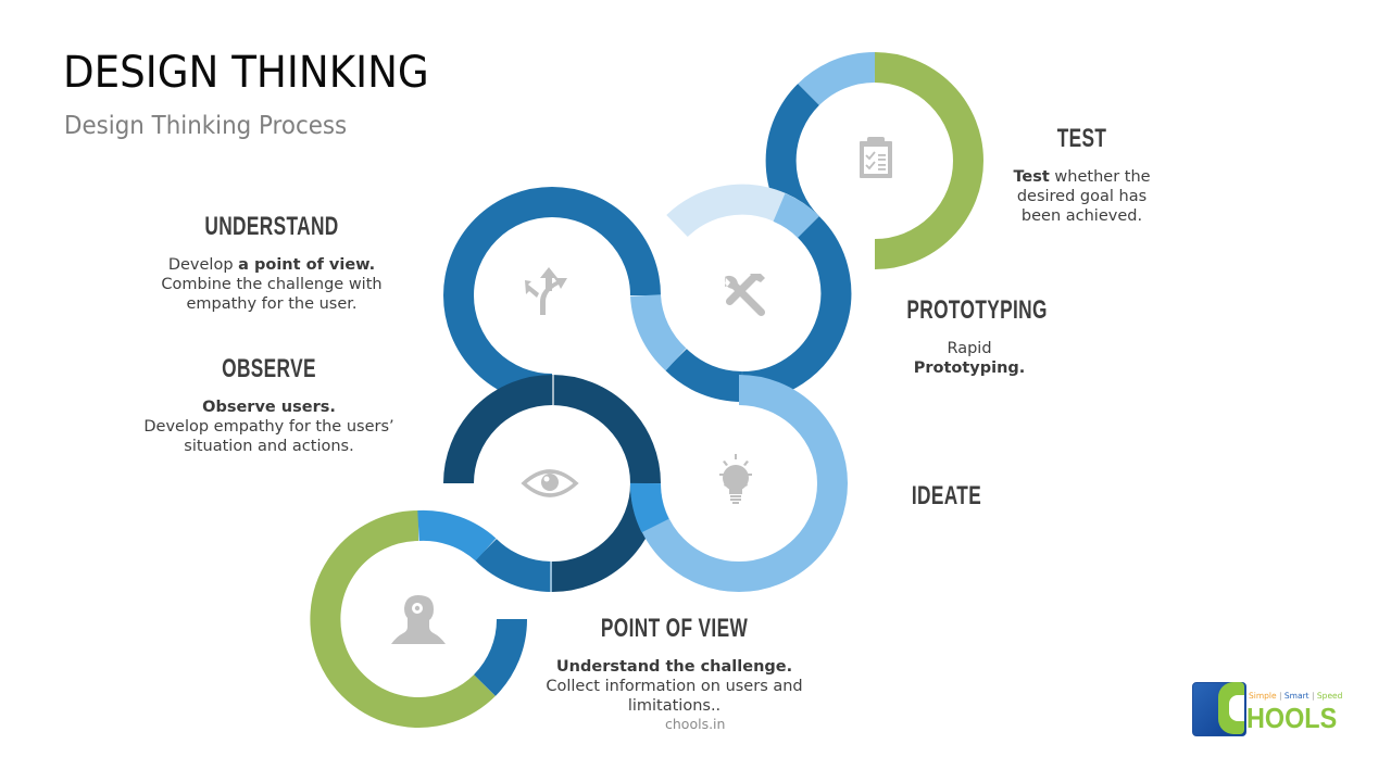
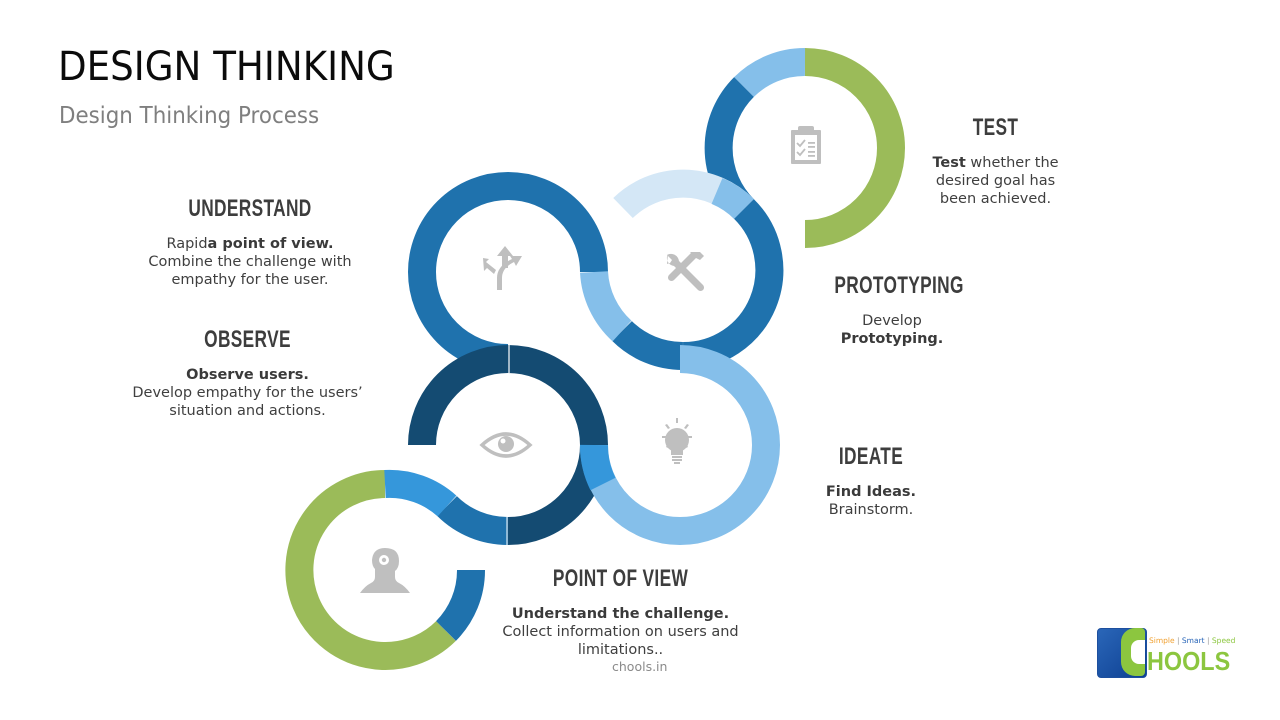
  DESIGN THINKING
  Design Thinking Process
  UNDERSTAND
- Develop a point of view.
+ Rapida point of view.
  Combine the challenge with empathy for the user.
  OBSERVE
  Observe users.
  Develop empathy for the users’ situation and actions.
  TEST
  Test whether the desired goal has been achieved.
  PROTOTYPING
- Rapid
+ Develop
  Prototyping.
  IDEATE
+ Find Ideas.
+ Brainstorm.
  POINT OF VIEW
  Understand the challenge.
  Collect information on users and limitations..
  chools.in
  Simple | Smart | Speed
  HOOLS
